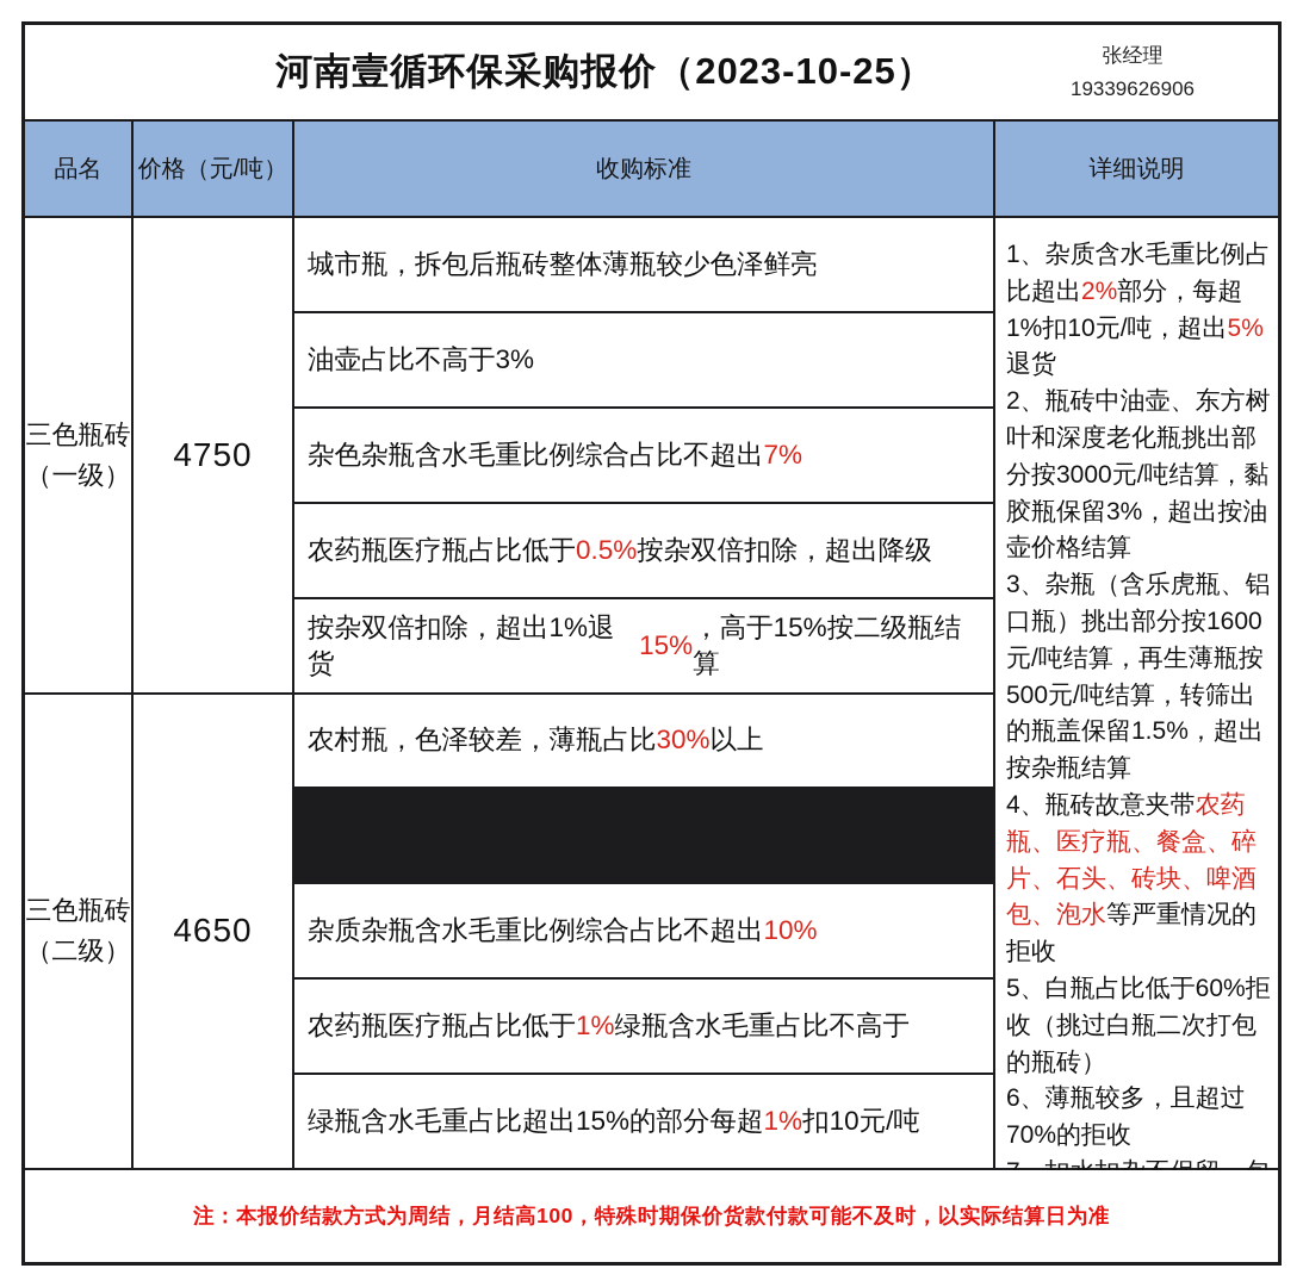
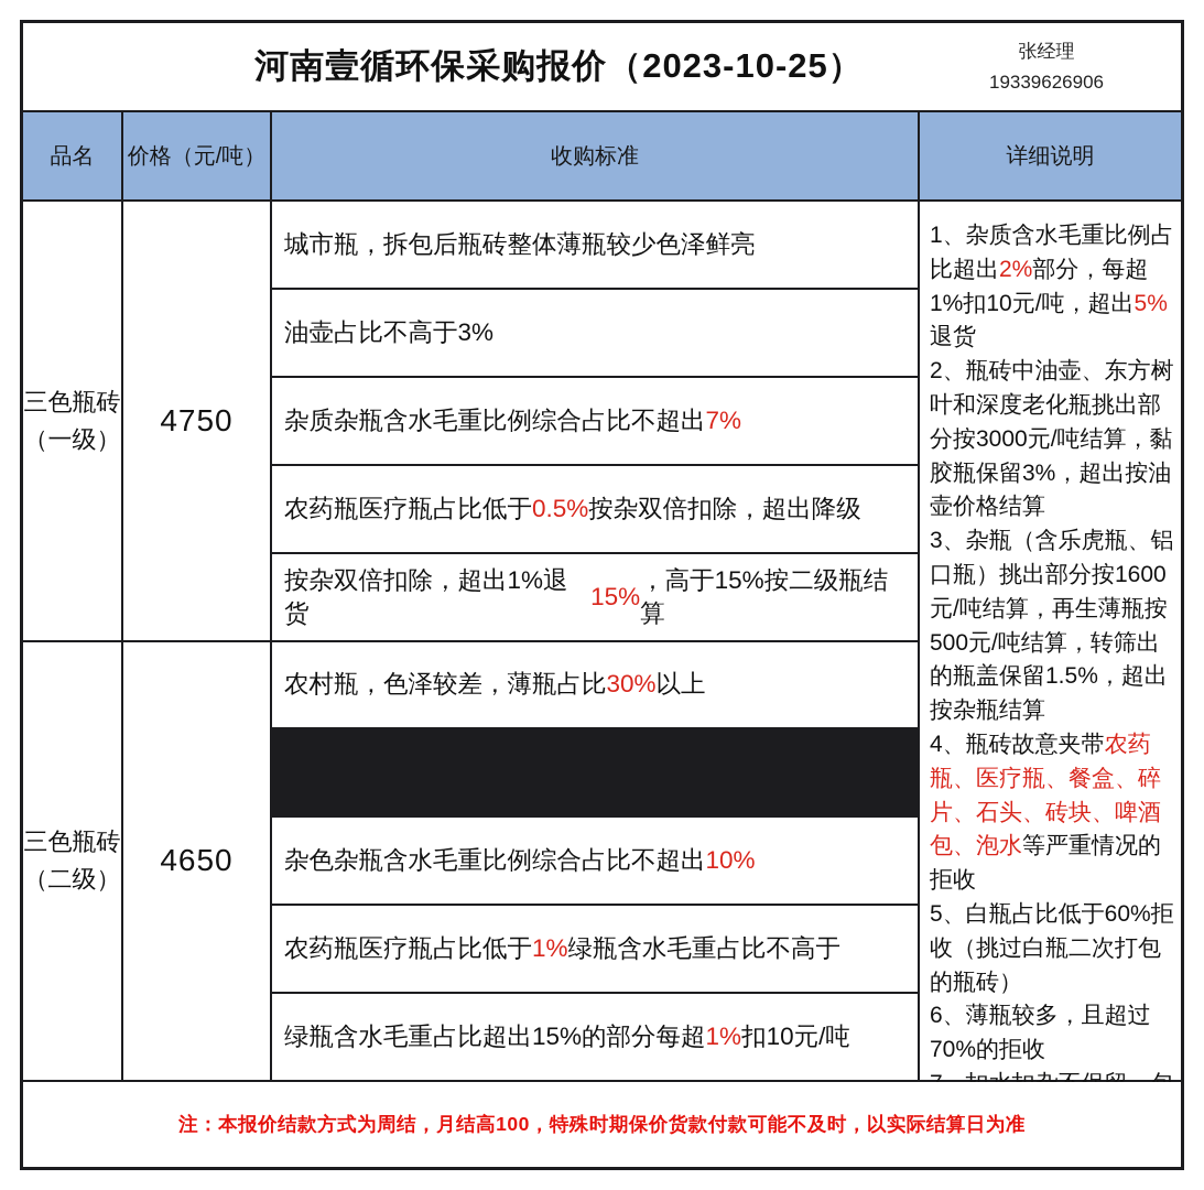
  河南壹循环保采购报价（2023-10-25）
  张经理
  19339626906
  品名
  价格（元/吨）
  收购标准
  详细说明
  三色瓶砖
  （一级）
  4750
  城市瓶，拆包后瓶砖整体薄瓶较少色泽鲜亮
  油壶占比不高于3%
- 杂色杂瓶含水毛重比例综合占比不超出
+ 杂质杂瓶含水毛重比例综合占比不超出
  7%
  农药瓶医疗瓶占比低于
  0.5%
  按杂双倍扣除，超出降级
  按杂双倍扣除，超出1%退货
  15%
  ，高于15%按二级瓶结算
  三色瓶砖
  （二级）
  4650
  农村瓶，色泽较差，薄瓶占比
  30%
  以上
- 杂质杂瓶含水毛重比例综合占比不超出
+ 杂色杂瓶含水毛重比例综合占比不超出
  10%
  农药瓶医疗瓶占比低于
  1%
  绿瓶含水毛重占比不高于
  绿瓶含水毛重占比超出15%的部分每超
  1%
  扣10元/吨
  1、杂质含水毛重比例占比超出2%部分，每超1%扣10元/吨，超出5%退货
  2、瓶砖中油壶、东方树叶和深度老化瓶挑出部分按3000元/吨结算，黏胶瓶保留3%，超出按油壶价格结算
  3、杂瓶（含乐虎瓶、铝口瓶）挑出部分按1600元/吨结算，再生薄瓶按500元/吨结算，转筛出的瓶盖保留1.5%，超出按杂瓶结算
  4、瓶砖故意夹带农药瓶、医疗瓶、餐盒、碎片、石头、砖块、啤酒包、泡水等严重情况的拒收
  5、白瓶占比低于60%拒收（挑过白瓶二次打包的瓶砖）
  6、薄瓶较多，且超过70%的拒收
  注：本报价结款方式为周结，月结高100，特殊时期保价货款付款可能不及时，以实际结算日为准
